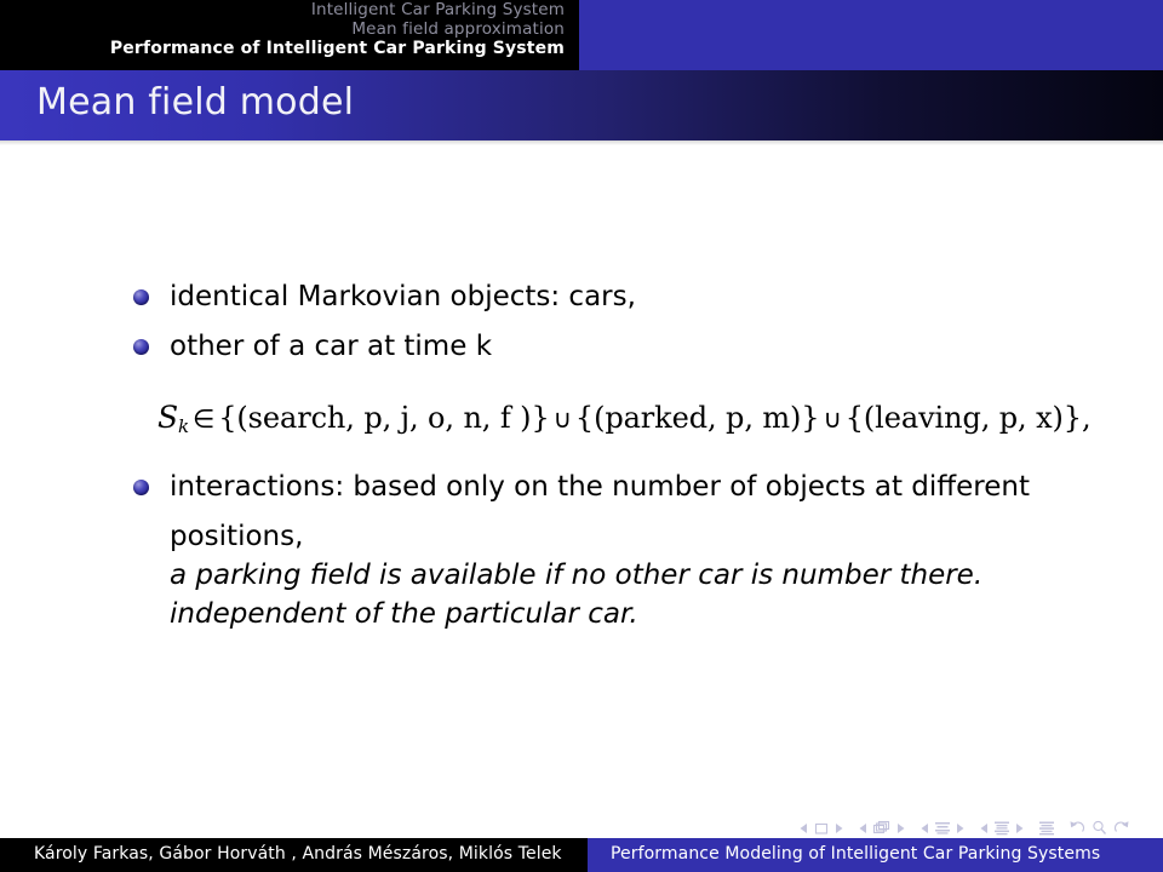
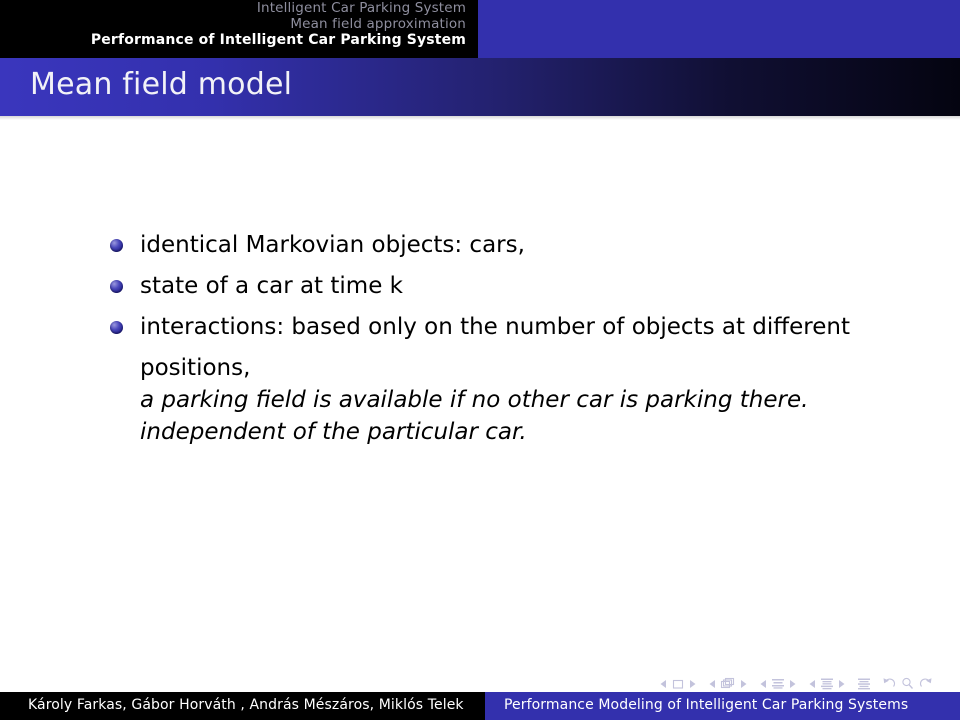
  Intelligent Car Parking System
  Mean field approximation
  Performance of Intelligent Car Parking System
  Mean field model
  identical Markovian objects: cars,
- other of a car at time k
+ state of a car at time k
- Sk ∈ {(search, p, j, o, n, f )} ∪ {(parked, p, m)} ∪ {(leaving, p, x)},
  interactions: based only on the number of objects at different
  positions,
- a parking field is available if no other car is number there.
+ a parking field is available if no other car is parking there.
  independent of the particular car.
  Performance Modeling of Intelligent Car Parking Systems
  Károly Farkas, Gábor Horváth , András Mészáros, Miklós Telek
